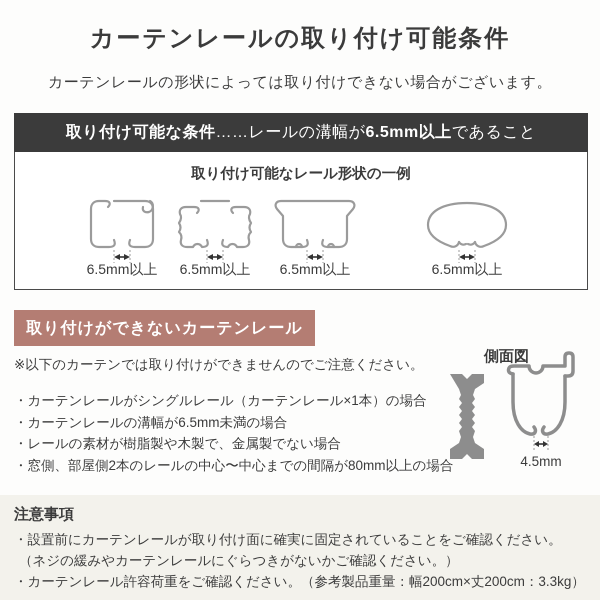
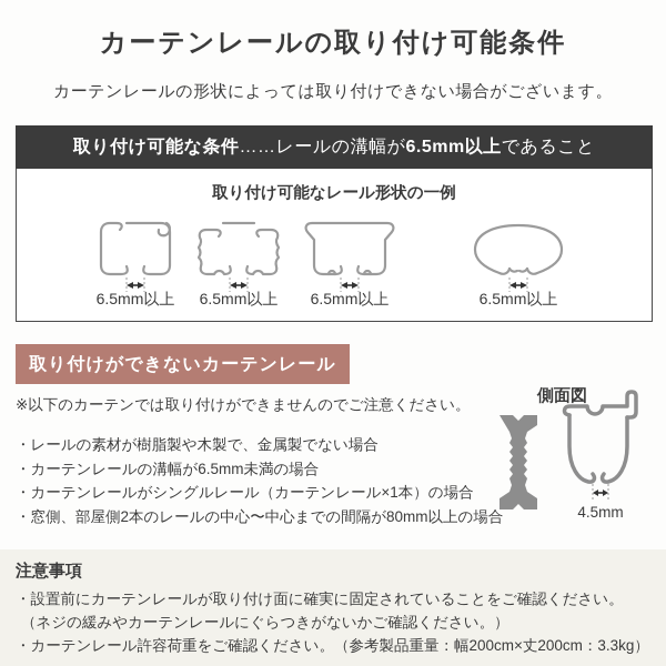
  カーテンレールの取り付け可能条件
  カーテンレールの形状によっては取り付けできない場合がございます。
  取り付け可能な条件
  ……
  レールの溝幅が
  6.5mm以上
  であること
  取り付け可能なレール形状の一例
  6.5mm以上
  6.5mm以上
  6.5mm以上
  6.5mm以上
  取り付けができないカーテンレール
  ※以下のカーテンでは取り付けができませんのでご注意ください。
- ・カーテンレールがシングルレール（カーテンレール×1本）の場合
+ ・レールの素材が樹脂製や木製で、金属製でない場合
  ・カーテンレールの溝幅が6.5mm未満の場合
- ・レールの素材が樹脂製や木製で、金属製でない場合
+ ・カーテンレールがシングルレール（カーテンレール×1本）の場合
  ・窓側、部屋側2本のレールの中心〜中心までの間隔が80mm以上の場合
  側面図
  4.5mm
  注意事項
  ・設置前にカーテンレールが取り付け面に確実に固定されていることをご確認ください。
  （ネジの緩みやカーテンレールにぐらつきがないかご確認ください。）
  ・カーテンレール許容荷重をご確認ください。（参考製品重量：幅200cm×丈200cm：3.3kg）
